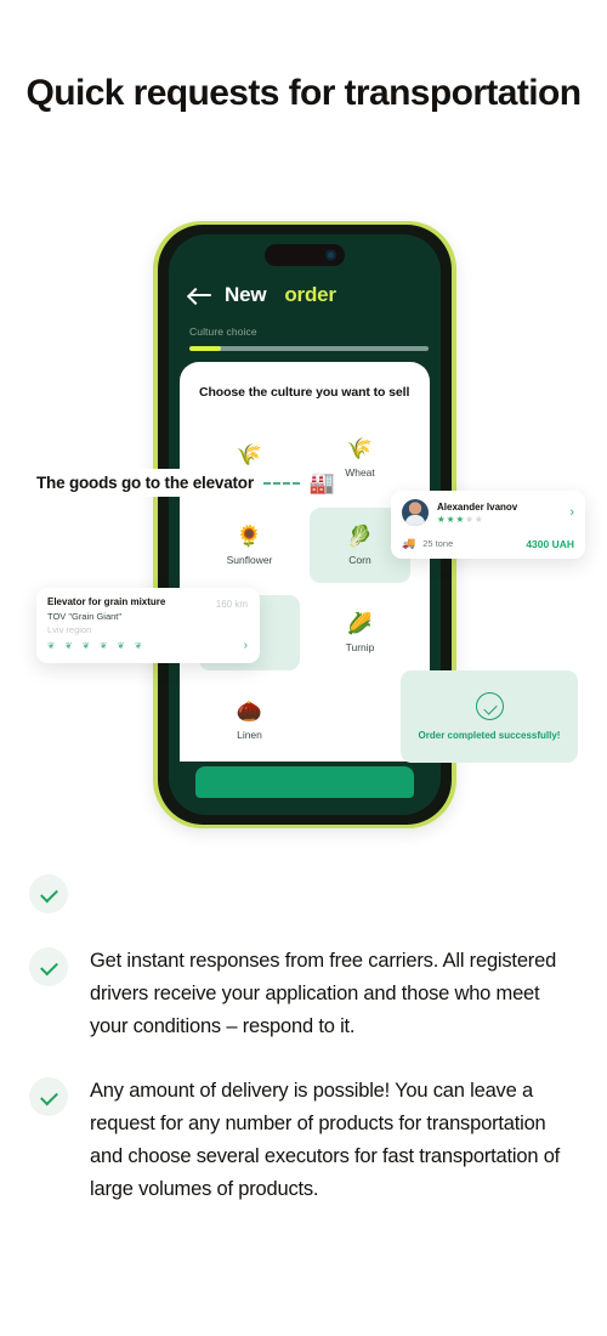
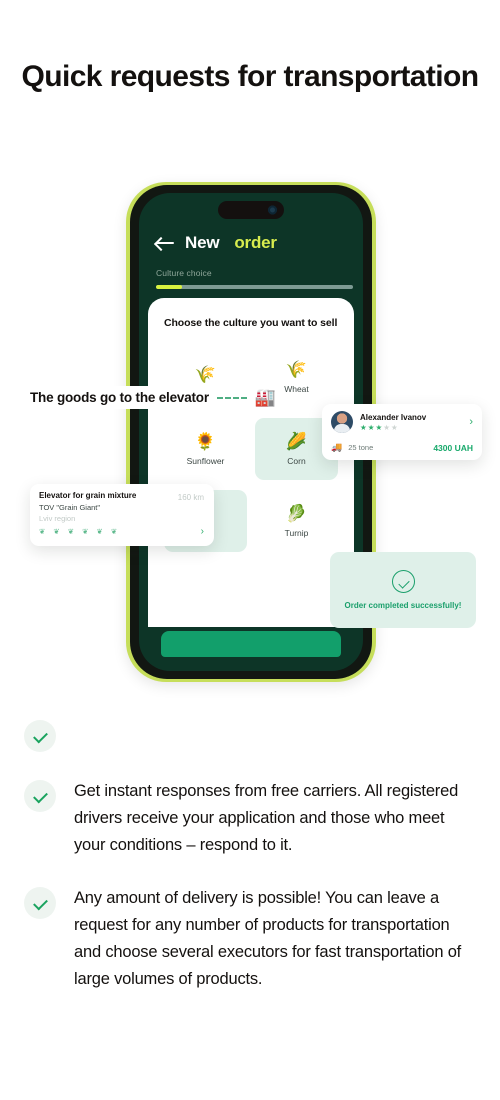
  Quick requests for transportation
  New
  order
  Culture choice
  Choose the culture you want to sell
  🌾
  🌾
  Wheat
  🌻
  Sunflower
- 🥬
+ 🌽
  Corn
- 🌽
+ 🥬
  Turnip
- 🌰
- Linen
  The goods go to the elevator
  🏭
  Alexander Ivanov
  ★★★★★
  ›
  🚚
  25 tone
  4300 UAH
  Elevator for grain mixture
  TOV "Grain Giant"
  Lviv region
  ❦ ❦ ❦ ❦ ❦ ❦
  160 km
  ›
  Order completed successfully!
  Get instant responses from free carriers. All registered drivers receive your application and those who meet your conditions – respond to it.
  Any amount of delivery is possible! You can leave a request for any number of products for transportation and choose several executors for fast transportation of large volumes of products.
